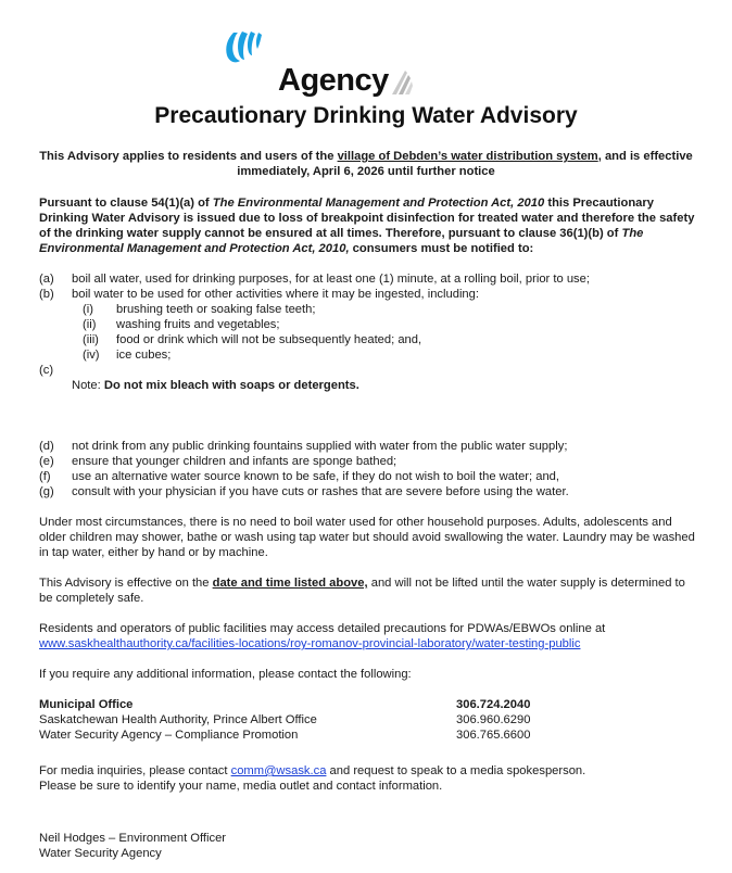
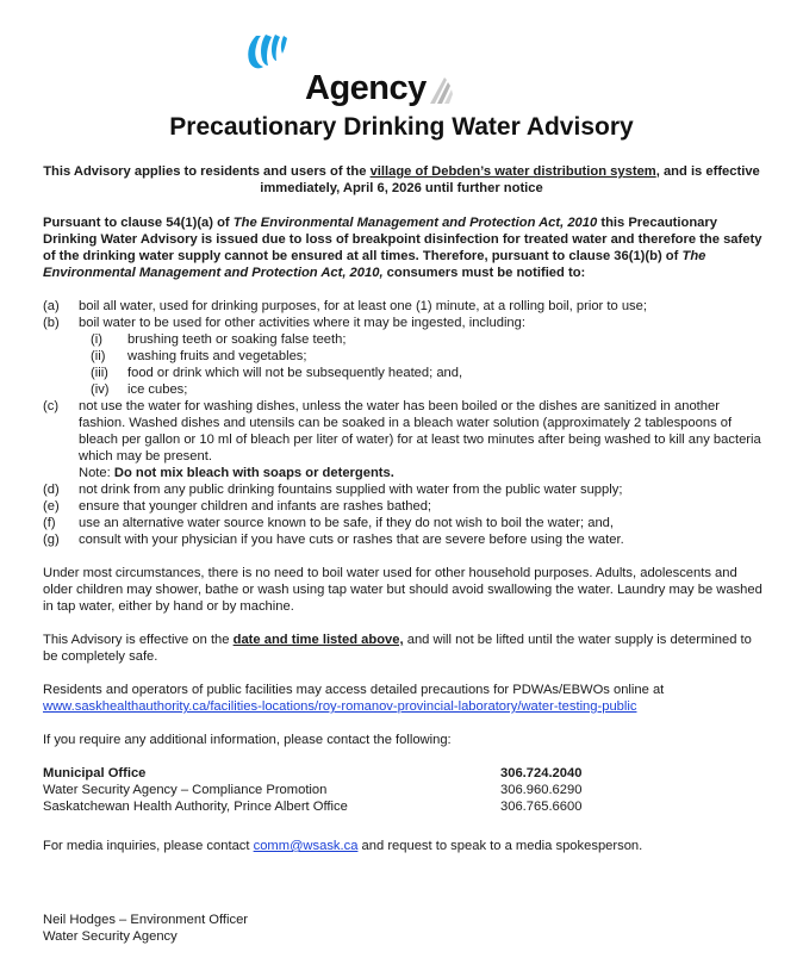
  Agency
  Precautionary Drinking Water Advisory
  This Advisory applies to residents and users of the village of Debden’s water distribution system, and is effective immediately, April 6, 2026 until further notice
  Pursuant to clause 54(1)(a) of The Environmental Management and Protection Act, 2010 this Precautionary Drinking Water Advisory is issued due to loss of breakpoint disinfection for treated water and therefore the safety of the drinking water supply cannot be ensured at all times. Therefore, pursuant to clause 36(1)(b) of The Environmental Management and Protection Act, 2010, consumers must be notified to:
  (a)
  boil all water, used for drinking purposes, for at least one (1) minute, at a rolling boil, prior to use;
  (b)
  boil water to be used for other activities where it may be ingested, including:
  (i)
  brushing teeth or soaking false teeth;
  (ii)
  washing fruits and vegetables;
  (iii)
  food or drink which will not be subsequently heated; and,
  (iv)
  ice cubes;
  (c)
+ not use the water for washing dishes, unless the water has been boiled or the dishes are sanitized in another fashion. Washed dishes and utensils can be soaked in a bleach water solution (approximately 2 tablespoons of bleach per gallon or 10 ml of bleach per liter of water) for at least two minutes after being washed to kill any bacteria which may be present.
  Note: Do not mix bleach with soaps or detergents.
  (d)
  not drink from any public drinking fountains supplied with water from the public water supply;
  (e)
- ensure that younger children and infants are sponge bathed;
+ ensure that younger children and infants are rashes bathed;
  (f)
  use an alternative water source known to be safe, if they do not wish to boil the water; and,
  (g)
  consult with your physician if you have cuts or rashes that are severe before using the water.
  Under most circumstances, there is no need to boil water used for other household purposes. Adults, adolescents and older children may shower, bathe or wash using tap water but should avoid swallowing the water. Laundry may be washed in tap water, either by hand or by machine.
  This Advisory is effective on the date and time listed above, and will not be lifted until the water supply is determined to be completely safe.
  Residents and operators of public facilities may access detailed precautions for PDWAs/EBWOs online at
  www.saskhealthauthority.ca/facilities-locations/roy-romanov-provincial-laboratory/water-testing-public
  If you require any additional information, please contact the following:
  Municipal Office
  306.724.2040
- Saskatchewan Health Authority, Prince Albert Office
+ Water Security Agency – Compliance Promotion
  306.960.6290
- Water Security Agency – Compliance Promotion
+ Saskatchewan Health Authority, Prince Albert Office
  306.765.6600
  For media inquiries, please contact comm@wsask.ca and request to speak to a media spokesperson.
- Please be sure to identify your name, media outlet and contact information.
  Neil Hodges – Environment Officer
  Water Security Agency
